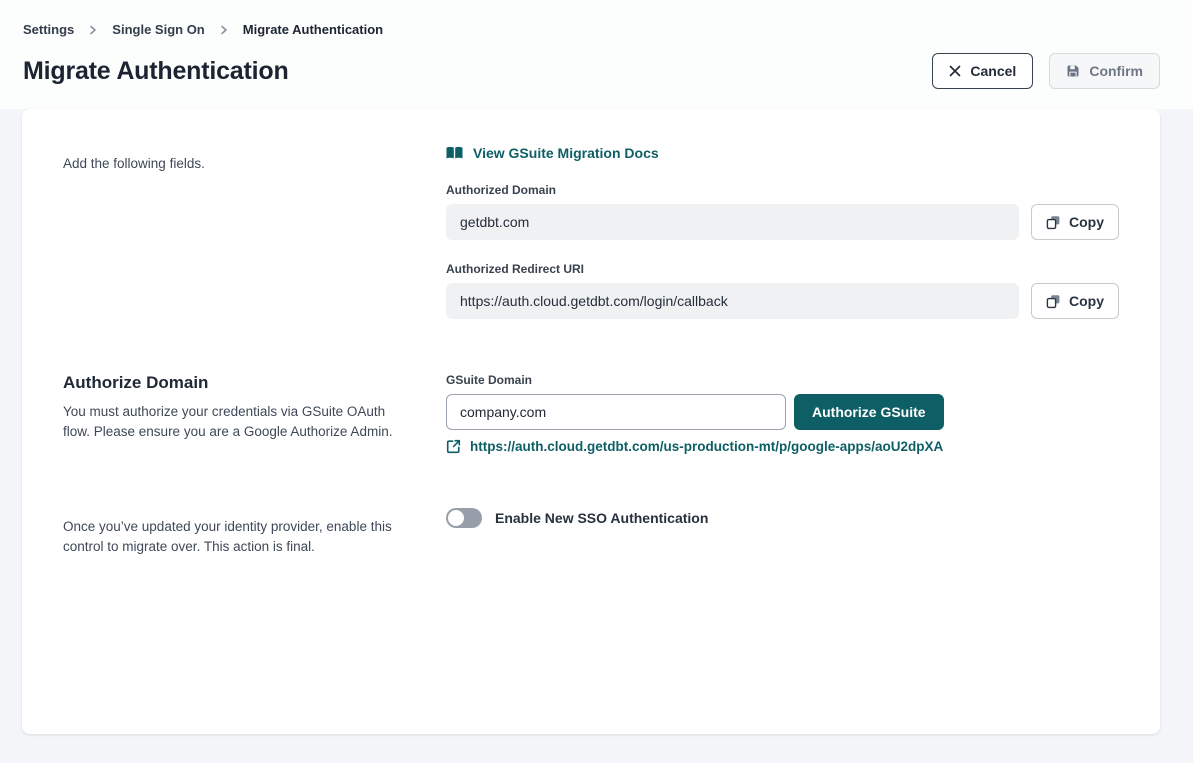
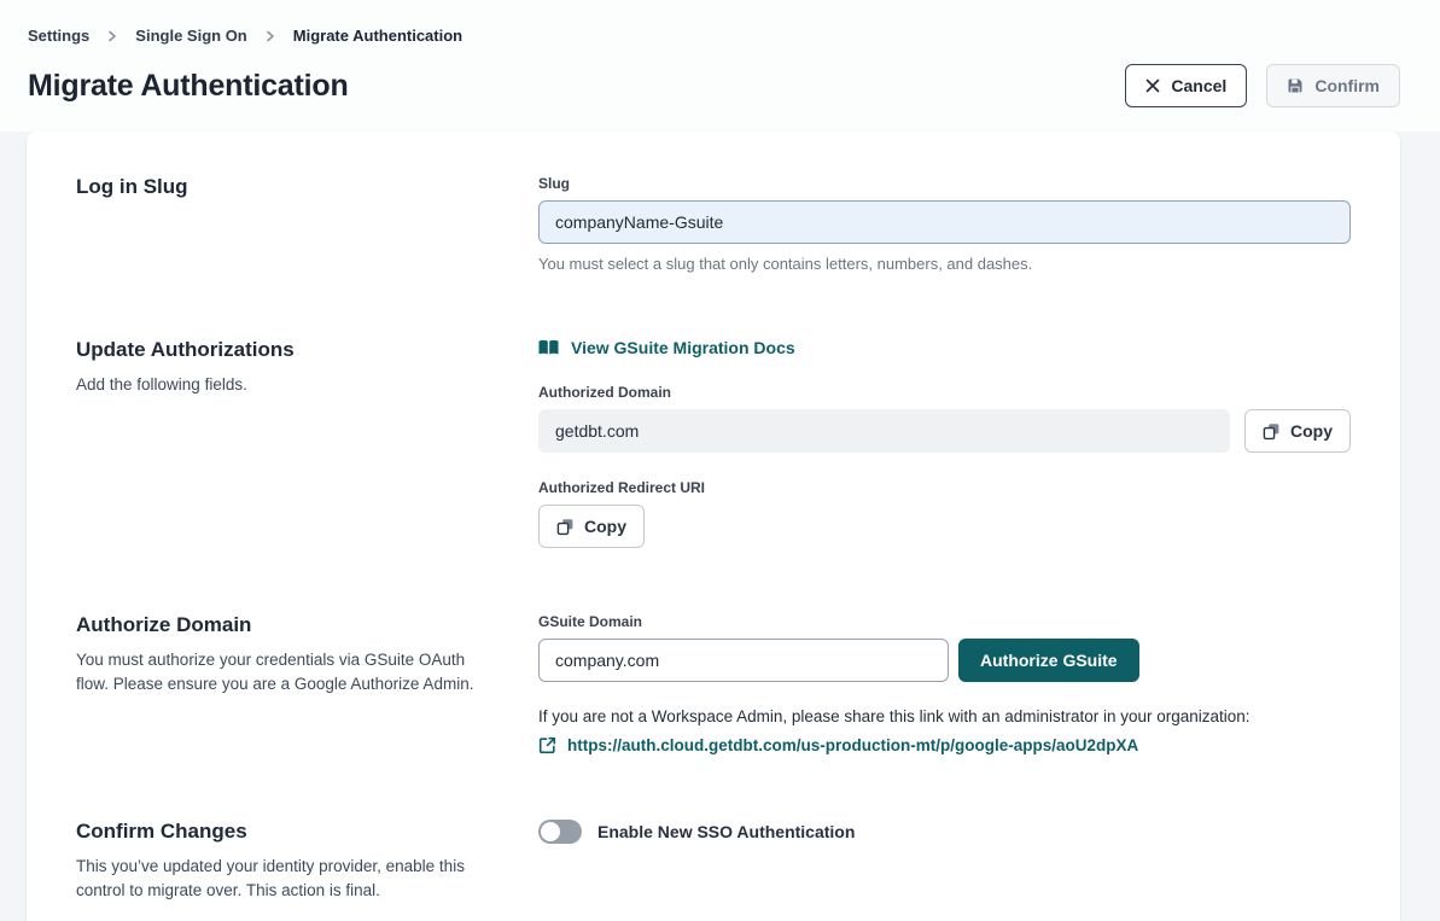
  Settings
  Single Sign On
  Migrate Authentication
  Migrate Authentication
  Cancel
  Confirm
+ Log in Slug
+ Slug
+ companyName-Gsuite
+ You must select a slug that only contains letters, numbers, and dashes.
+ Update Authorizations
  Add the following fields.
  View GSuite Migration Docs
  Authorized Domain
  getdbt.com
  Copy
  Authorized Redirect URI
- https://auth.cloud.getdbt.com/login/callback
  Copy
  Authorize Domain
  You must authorize your credentials via GSuite OAuth flow. Please ensure you are a Google Authorize Admin.
  GSuite Domain
  company.com
  Authorize GSuite
+ If you are not a Workspace Admin, please share this link with an administrator in your organization:
  https://auth.cloud.getdbt.com/us-production-mt/p/google-apps/aoU2dpXA
+ Confirm Changes
- Once you’ve updated your identity provider, enable this control to migrate over. This action is final.
+ This you’ve updated your identity provider, enable this control to migrate over. This action is final.
  Enable New SSO Authentication
